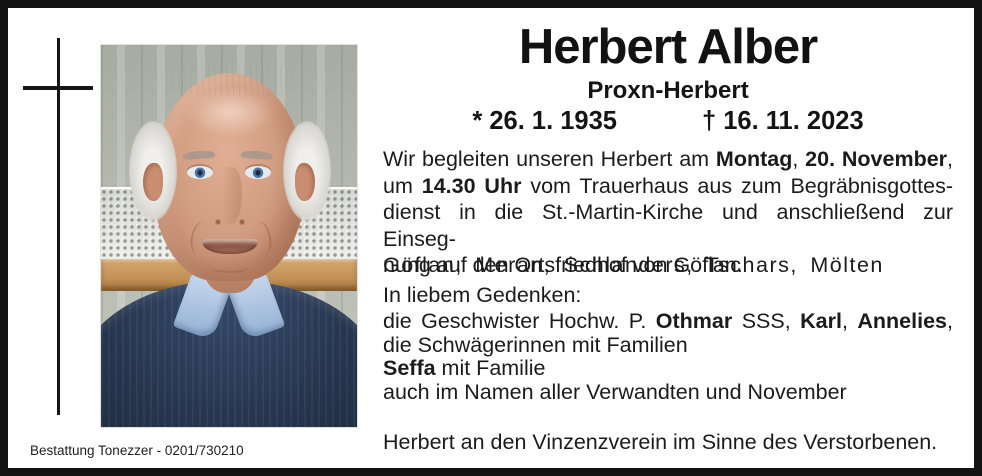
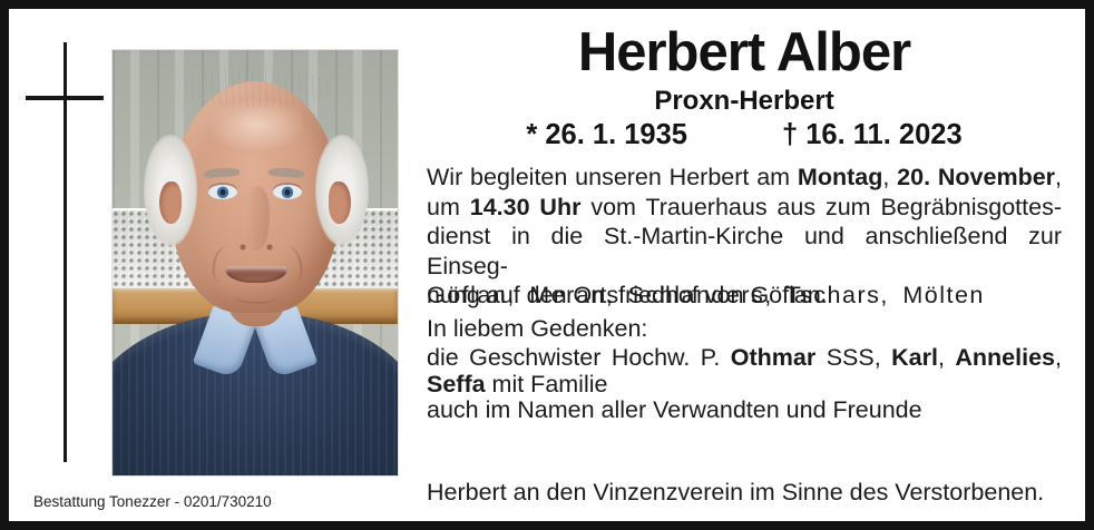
  Herbert Alber
  Proxn-Herbert
  * 26. 1. 1935
  † 16. 11. 2023
  Wir begleiten unseren Herbert am Montag, 20. November,
  um 14.30 Uhr vom Trauerhaus aus zum Begräbnisgottes-
  dienst in die St.-Martin-Kirche und anschließend zur Einseg-
  nung auf den Ortsfriedhof von Göflan.
  Göflan, Meran, Schlanders, Tschars, Mölten
  In liebem Gedenken:
  die Geschwister Hochw. P. Othmar SSS, Karl, Annelies,
- die Schwägerinnen mit Familien
  Seffa mit Familie
- auch im Namen aller Verwandten und November
+ auch im Namen aller Verwandten und Freunde
  Herbert an den Vinzenzverein im Sinne des Verstorbenen.
  Bestattung Tonezzer - 0201/730210
